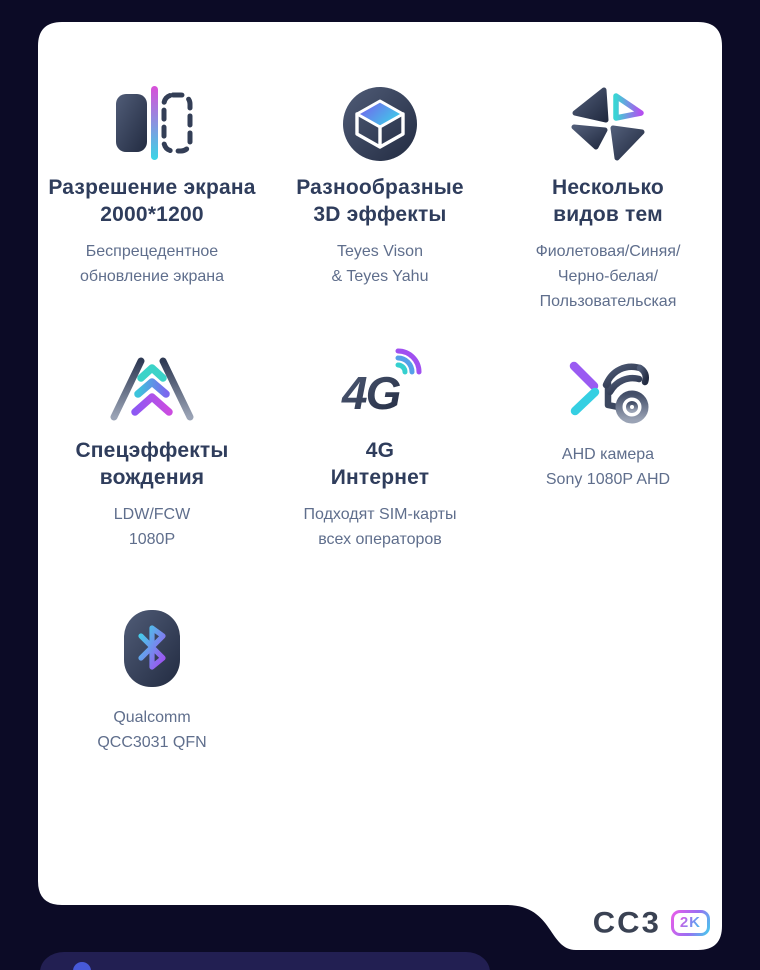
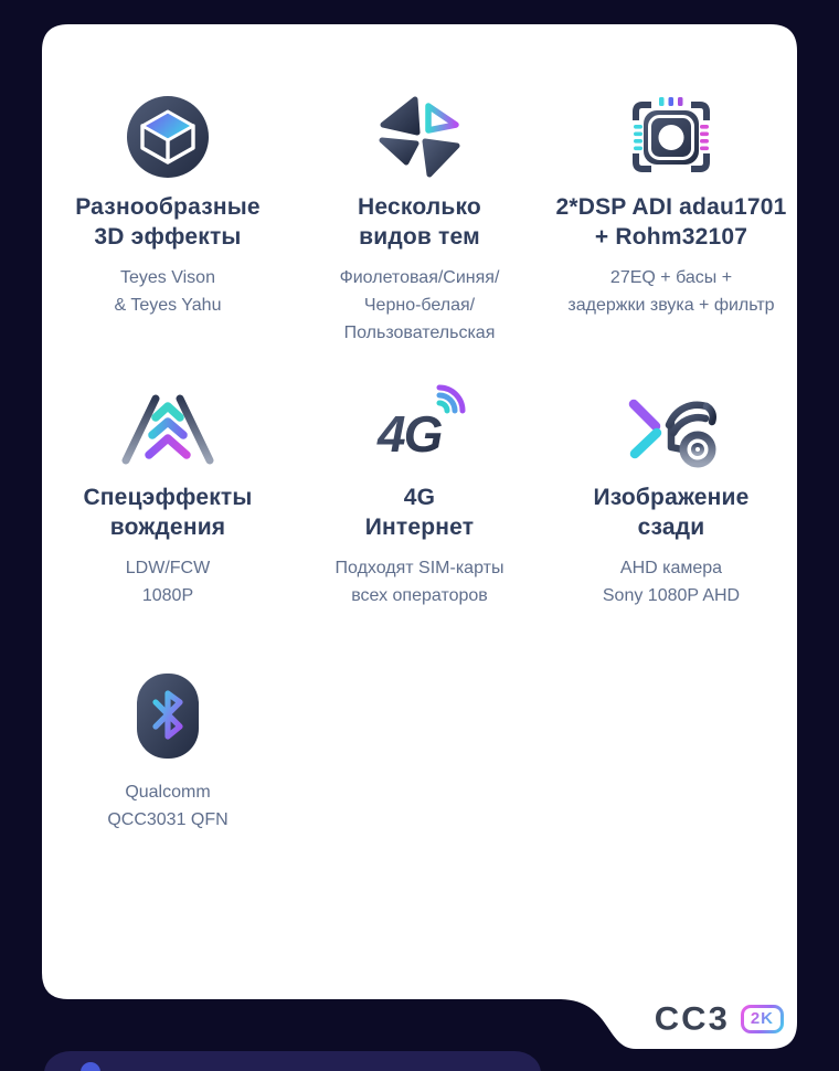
- Разрешение экрана
- 2000*1200
- Беспрецедентное
- обновление экрана
  Разнообразные
  3D эффекты
  Teyes Vison
  & Teyes Yahu
  Несколько
  видов тем
  Фиолетовая/Синяя/
  Черно-белая/
  Пользовательская
+ 2*DSP ADI adau1701
+ + Rohm32107
+ 27EQ + басы +
+ задержки звука + фильтр
  Спецэффекты
  вождения
  LDW/FCW
  1080P
  4G
  4G
  Интернет
  Подходят SIM-карты
  всех операторов
+ Изображение
+ сзади
  AHD камера
  Sony 1080P AHD
  Qualcomm
  QCC3031 QFN
  CC3
  2K
